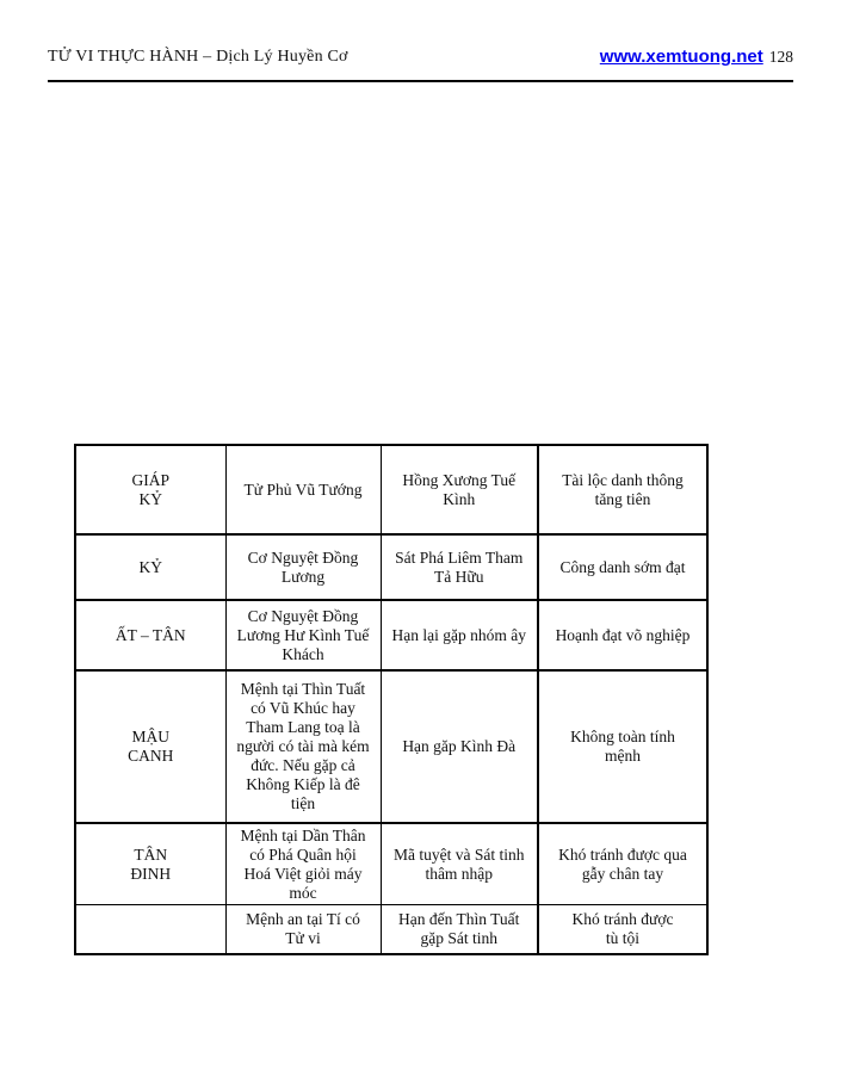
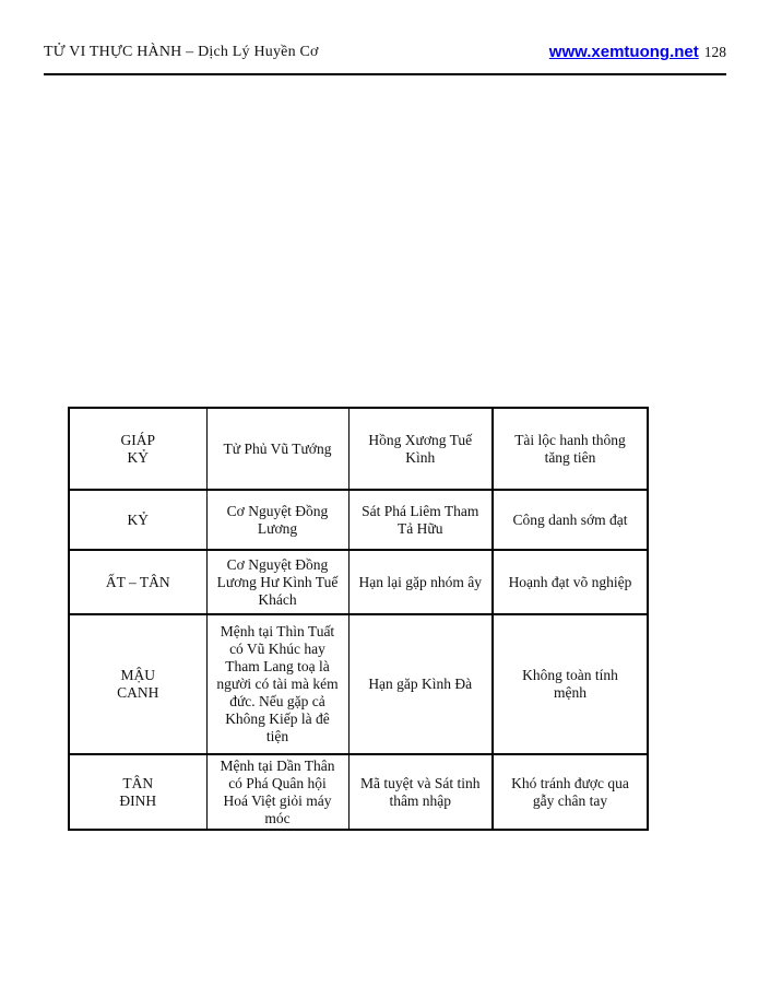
  TỬ VI THỰC HÀNH – Dịch Lý Huyền Cơ
  www.xemtuong.net 128
- GIÁP KỶ	Tử Phủ Vũ Tướng	Hồng Xương Tuế Kình	Tài lộc danh thông tăng tiên
+ GIÁP KỶ	Tử Phủ Vũ Tướng	Hồng Xương Tuế Kình	Tài lộc hanh thông tăng tiên
  KỶ	Cơ Nguyệt Đồng Lương	Sát Phá Liêm Tham Tả Hữu	Công danh sớm đạt
  ẤT – TÂN	Cơ Nguyệt Đồng Lương Hư Kình Tuế Khách	Hạn lại gặp nhóm ây	Hoạnh đạt võ nghiệp
  MẬU CANH	Mệnh tại Thìn Tuất có Vũ Khúc hay Tham Lang toạ là người có tài mà kém đức. Nếu gặp cả Không Kiếp là đê tiện	Hạn găp Kình Đà	Không toàn tính mệnh
  TÂN ĐINH	Mệnh tại Dần Thân có Phá Quân hội Hoá Việt giỏi máy móc	Mã tuyệt và Sát tinh thâm nhập	Khó tránh được qua gẫy chân tay
- 	Mệnh an tại Tí có Tử vi	Hạn đến Thìn Tuất gặp Sát tinh	Khó tránh được tù tội
